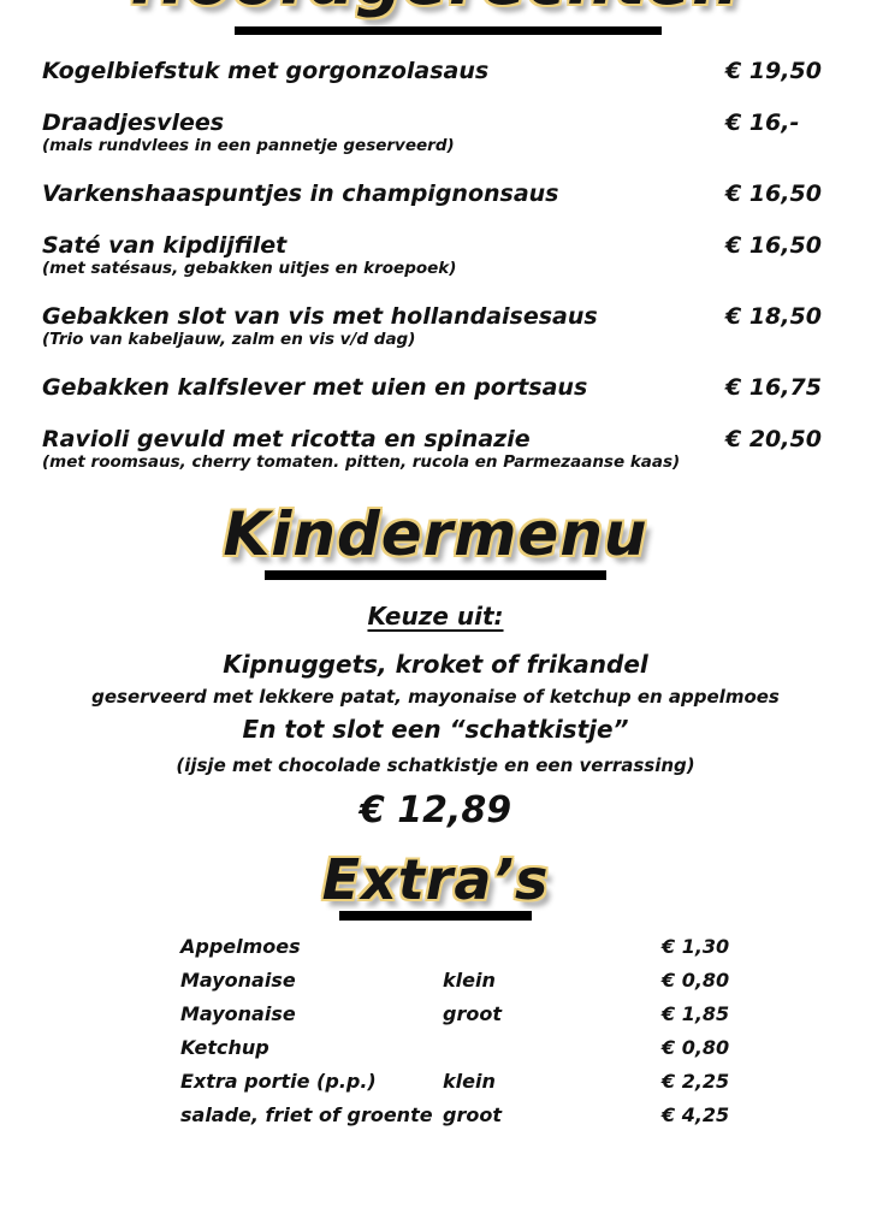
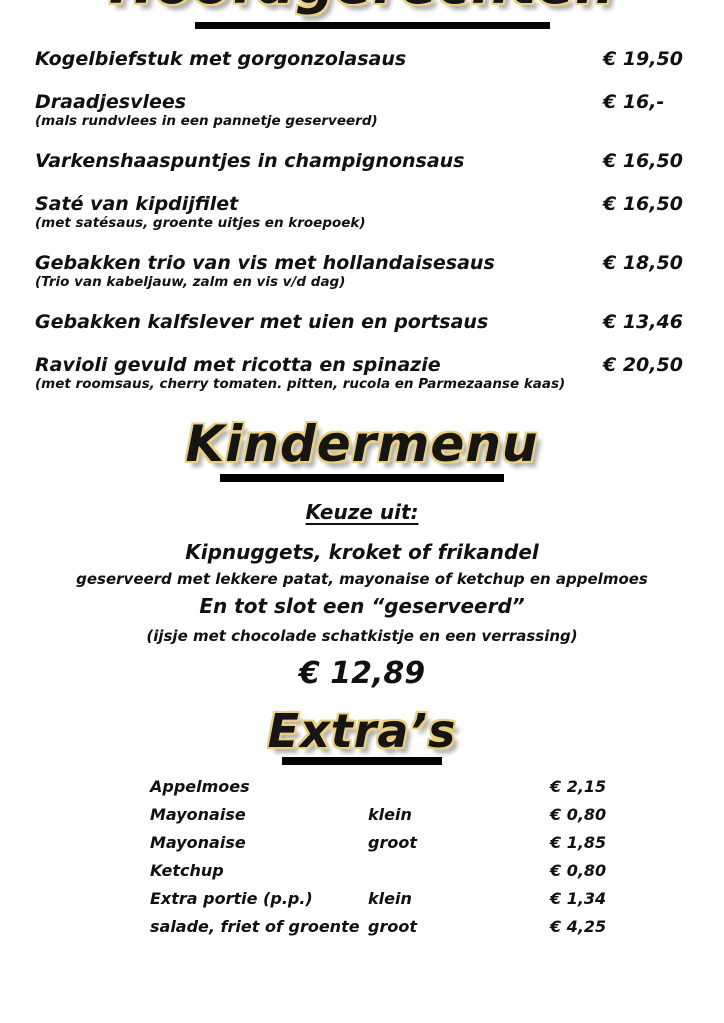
  Kogelbiefstuk met gorgonzolasaus
  € 19,50
  Draadjesvlees
  (mals rundvlees in een pannetje geserveerd)
  € 16,-
  Varkenshaaspuntjes in champignonsaus
  € 16,50
  Saté van kipdijfilet
- (met satésaus, gebakken uitjes en kroepoek)
+ (met satésaus, groente uitjes en kroepoek)
  € 16,50
- Gebakken slot van vis met hollandaisesaus
+ Gebakken trio van vis met hollandaisesaus
  (Trio van kabeljauw, zalm en vis v/d dag)
  € 18,50
  Gebakken kalfslever met uien en portsaus
- € 16,75
+ € 13,46
  Ravioli gevuld met ricotta en spinazie
  (met roomsaus, cherry tomaten. pitten, rucola en Parmezaanse kaas)
  € 20,50
  Kindermenu
  Keuze uit:
  Kipnuggets, kroket of frikandel
  geserveerd met lekkere patat, mayonaise of ketchup en appelmoes
- En tot slot een “schatkistje”
+ En tot slot een “geserveerd”
  (ijsje met chocolade schatkistje en een verrassing)
  € 12,89
  Extra’s
  Appelmoes
- € 1,30
+ € 2,15
  Mayonaise
  klein
  € 0,80
  Mayonaise
  groot
  € 1,85
  Ketchup
  € 0,80
  Extra portie (p.p.)
  klein
- € 2,25
+ € 1,34
  salade, friet of groente
  groot
  € 4,25
